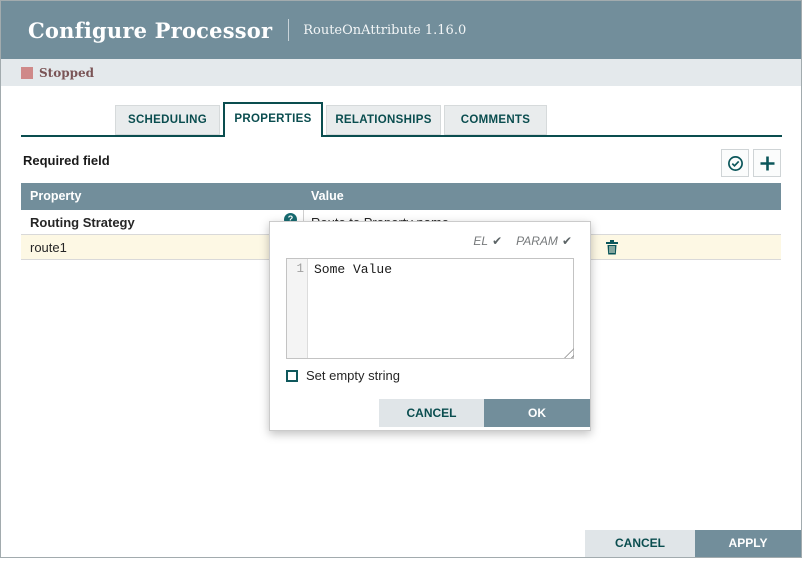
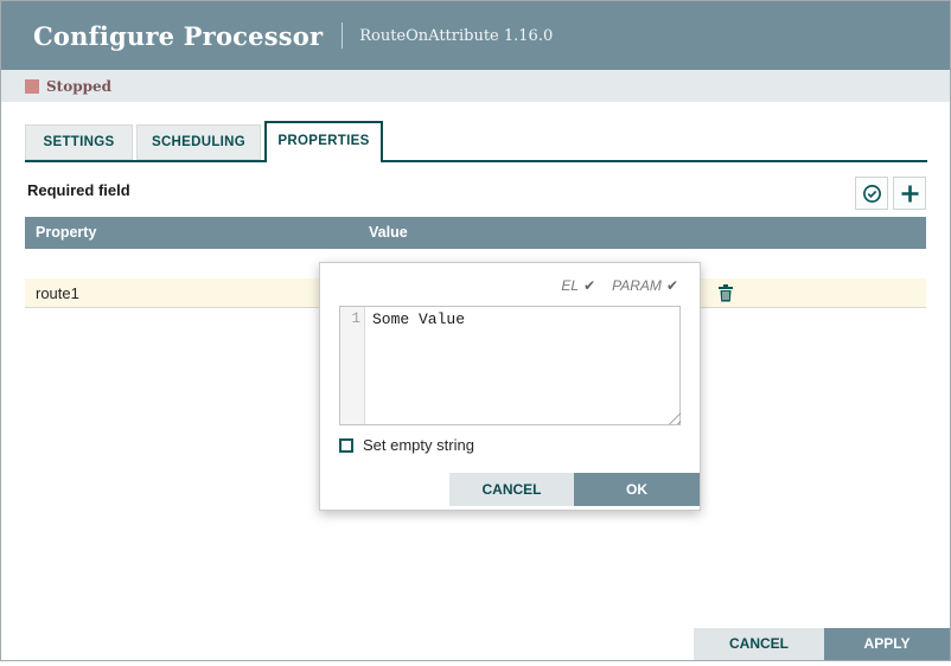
  Configure Processor
  RouteOnAttribute 1.16.0
  Stopped
+ SETTINGS
  SCHEDULING
  PROPERTIES
- RELATIONSHIPS
- COMMENTS
  Required field
  Property
  Value
- Routing Strategy
- ?
  route1
  CANCEL
  APPLY
  EL ✔ PARAM ✔
  1
  Some Value
  Set empty string
  CANCEL
  OK
